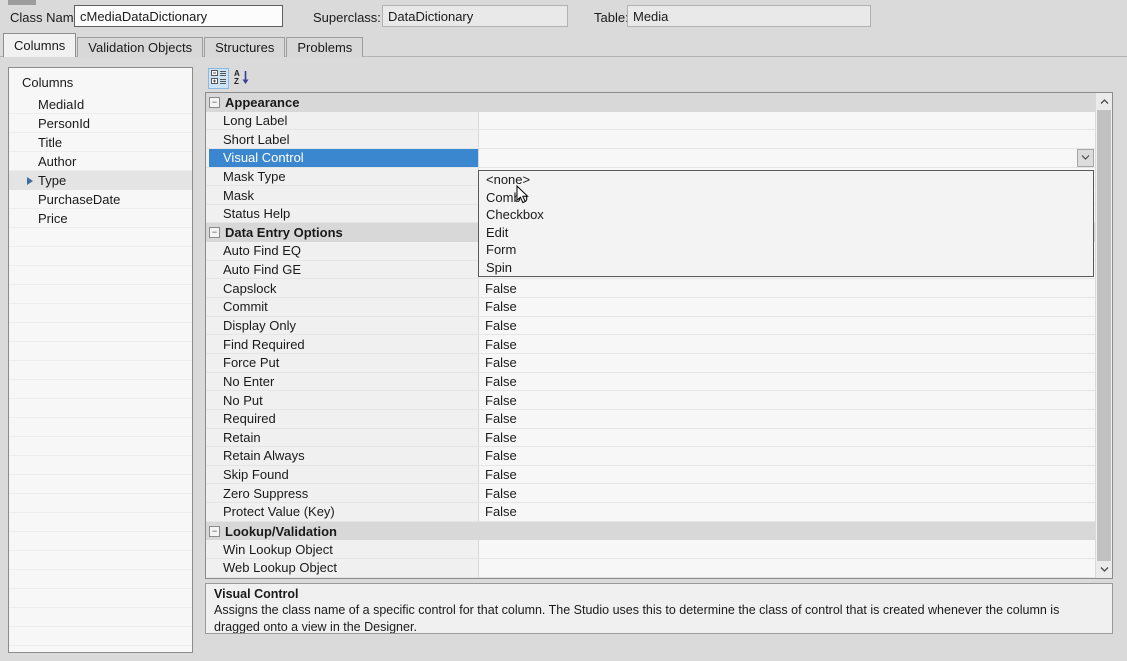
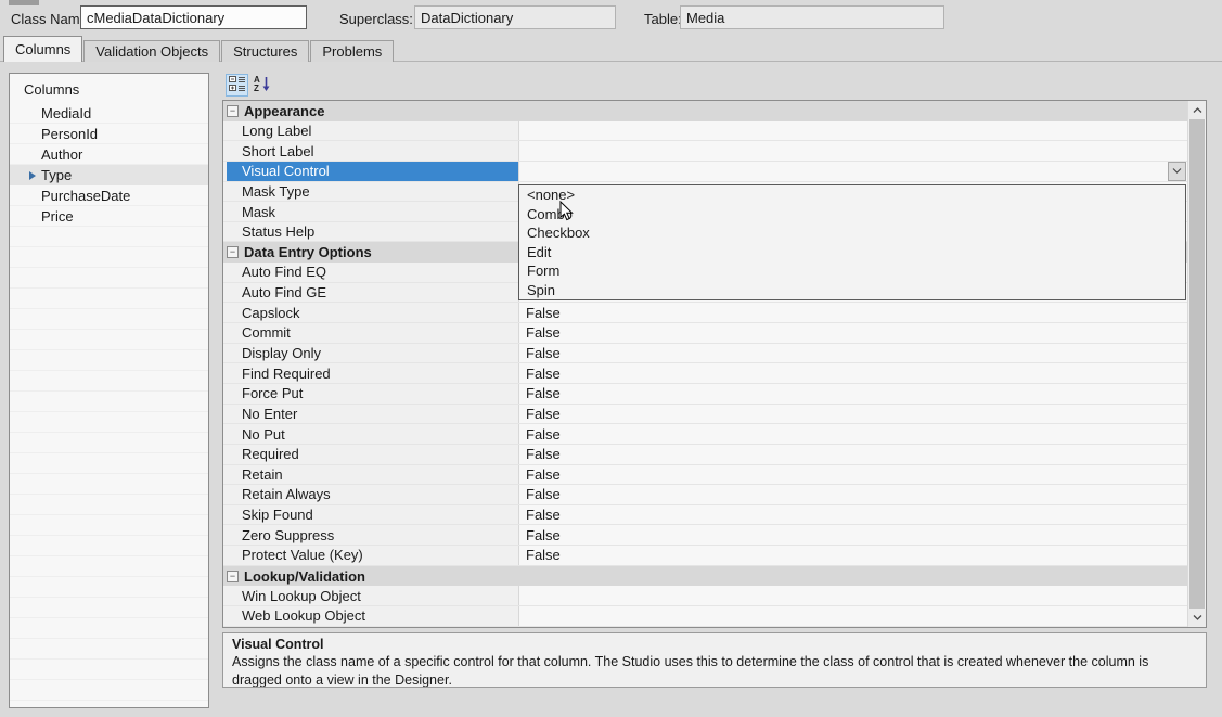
  Class Nam
  cMediaDataDictionary
  Superclass:
  DataDictionary
  Table
  Media
  Columns
  Validation Objects
  Structures
  Problems
  Columns
  MediaId
  PersonId
- Title
  Author
  Type
  PurchaseDate
  Price
  A
  Z
  −
  Appearance
  Long Label
  Short Label
  Visual Control
  Mask Type
  Mask
  Status Help
  −
  Data Entry Options
  Auto Find EQ
  Auto Find GE
  Capslock
  False
  Commit
  False
  Display Only
  False
  Find Required
  False
  Force Put
  False
  No Enter
  False
  No Put
  False
  Required
  False
  Retain
  False
  Retain Always
  False
  Skip Found
  False
  Zero Suppress
  False
  Protect Value (Key)
  False
  −
  Lookup/Validation
  Win Lookup Object
  Web Lookup Object
  <none>
  Como
  Checkbox
  Edit
  Form
  Spin
  Visual Control
  Assigns the class name of a specific control for that column. The Studio uses this to determine the class of control that is created whenever the column is dragged onto a view in the Designer.
